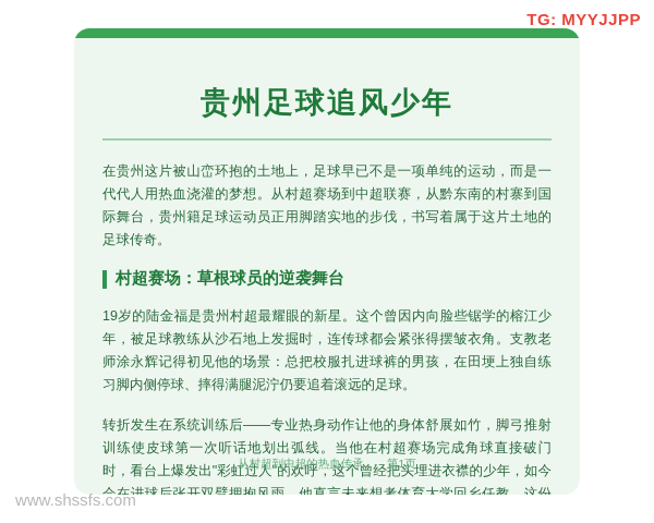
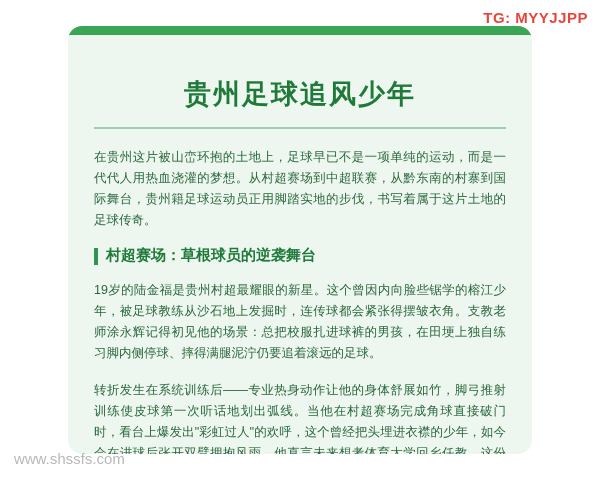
  TG: MYYJJPP
  贵州足球追风少年
  在贵州这片被山峦环抱的土地上，足球早已不是一项单纯的运动，而是一代代人用热血浇灌的梦想。从村超赛场到中超联赛，从黔东南的村寨到国际舞台，贵州籍足球运动员正用脚踏实地的步伐，书写着属于这片土地的足球传奇。
  村超赛场：草根球员的逆袭舞台
  19岁的陆金福是贵州村超最耀眼的新星。这个曾因内向脸些锯学的榕江少年，被足球教练从沙石地上发掘时，连传球都会紧张得摆皱衣角。支教老师涂永辉记得初见他的场景：总把校服扎进球裤的男孩，在田埂上独自练习脚内侧停球、摔得满腿泥泞仍要追着滚远的足球。
  转折发生在系统训练后——专业热身动作让他的身体舒展如竹，脚弓推射训练使皮球第一次听话地划出弧线。当他在村超赛场完成角球直接破门时，看台上爆发出"彩虹过人"的欢呼，这个曾经把头埋进衣襟的少年，如今会在进球后张开双臂拥抱风雨。他直言未来想考体育大学回乡任教，这份
- 从村超到中超的热血传承 · 第1页
  www.shssfs.com
